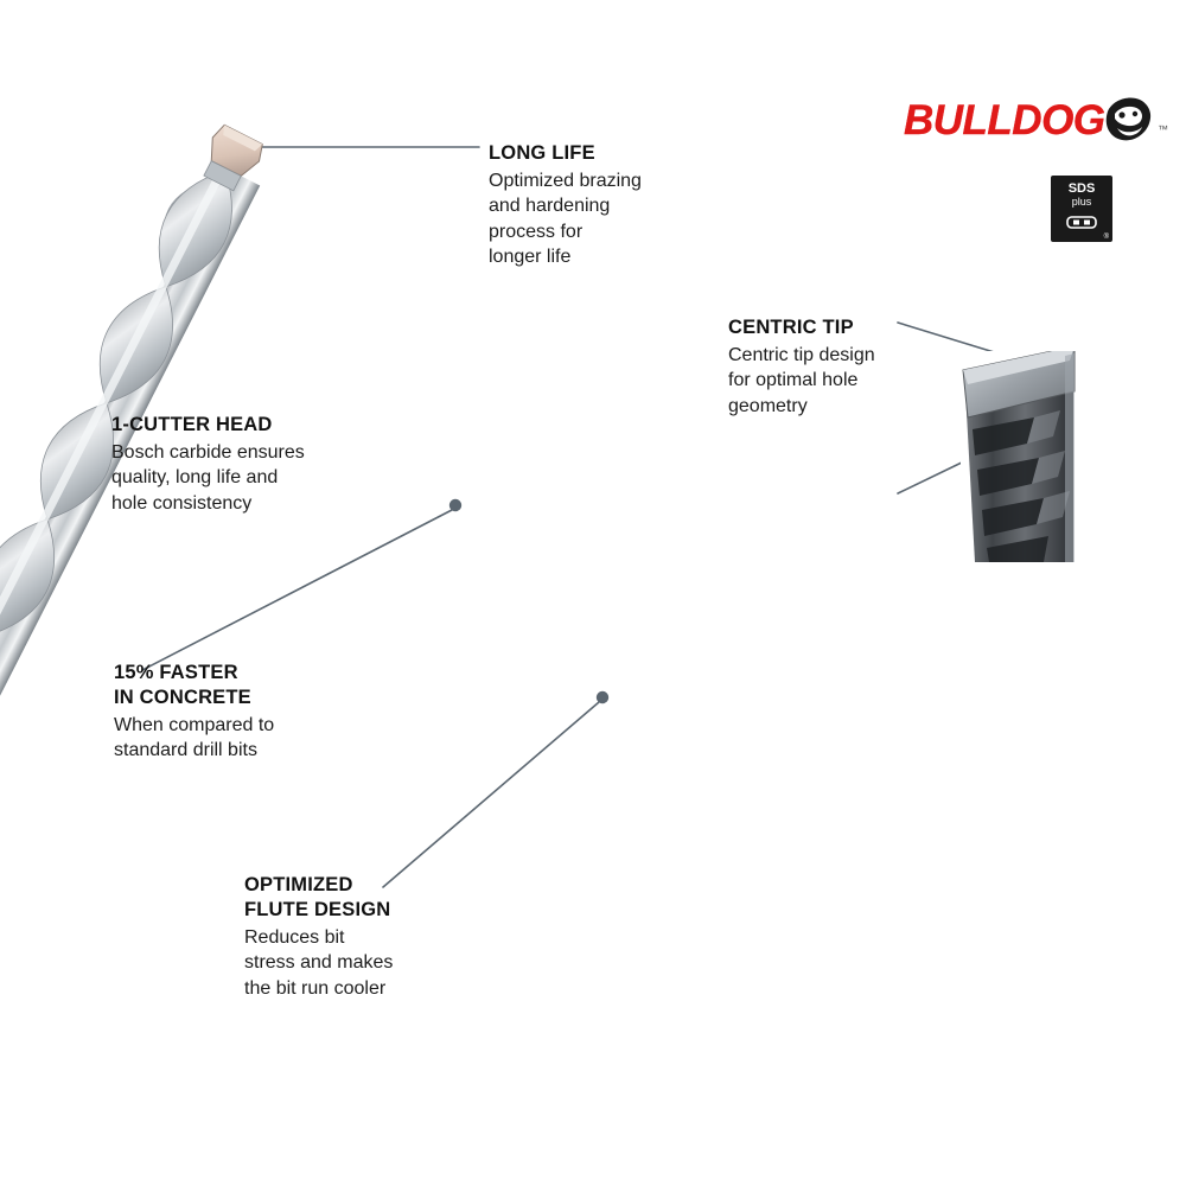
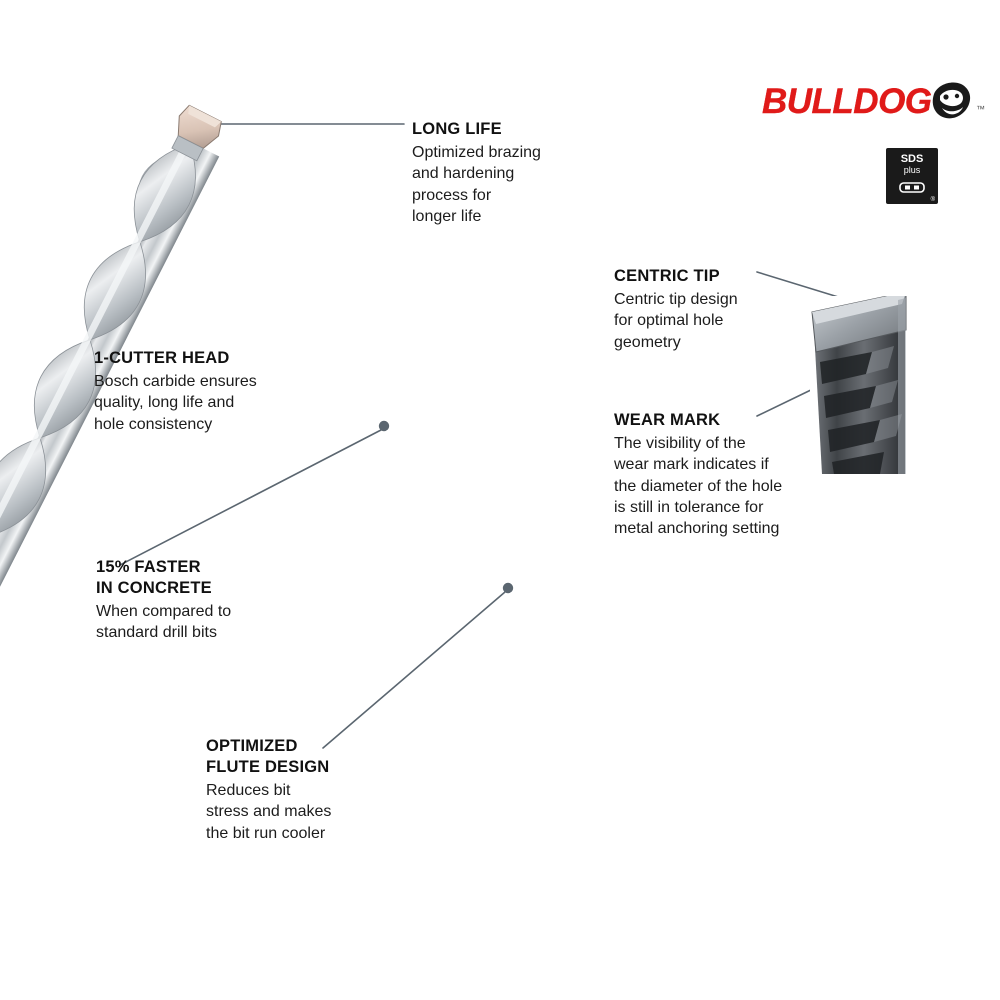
  BULLDOG
  ™
  SDS
  plus
  LONG LIFE
  Optimized brazing
  and hardening
  process for
  longer life
  1-CUTTER HEAD
  Bosch carbide ensures
  quality, long life and
  hole consistency
  15% FASTER
  IN CONCRETE
  When compared to
  standard drill bits
  OPTIMIZED
  FLUTE DESIGN
  Reduces bit
  stress and makes
  the bit run cooler
  CENTRIC TIP
  Centric tip design
  for optimal hole
  geometry
+ WEAR MARK
+ The visibility of the
+ wear mark indicates if
+ the diameter of the hole
+ is still in tolerance for
+ metal anchoring setting
